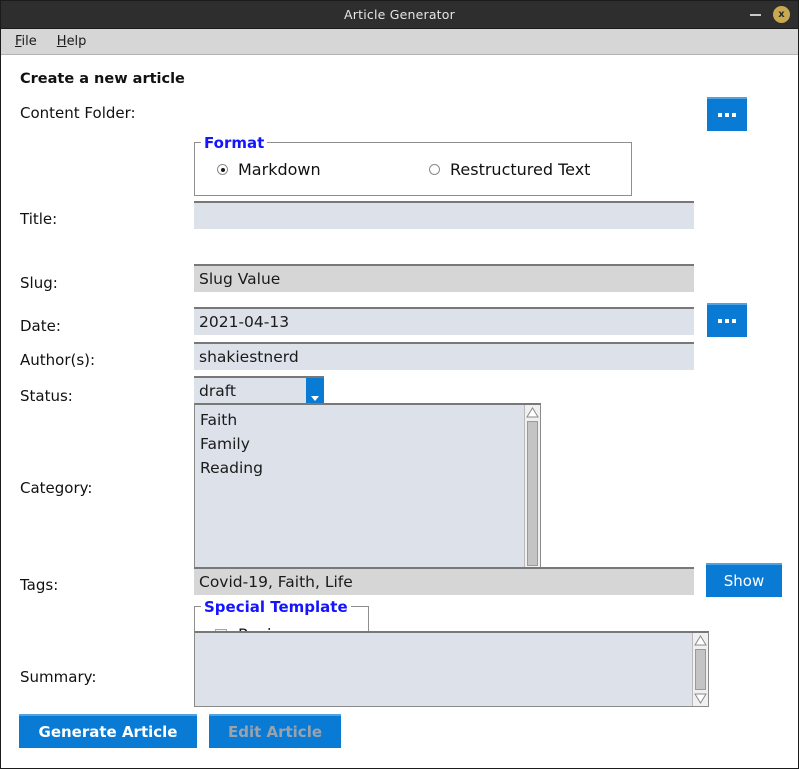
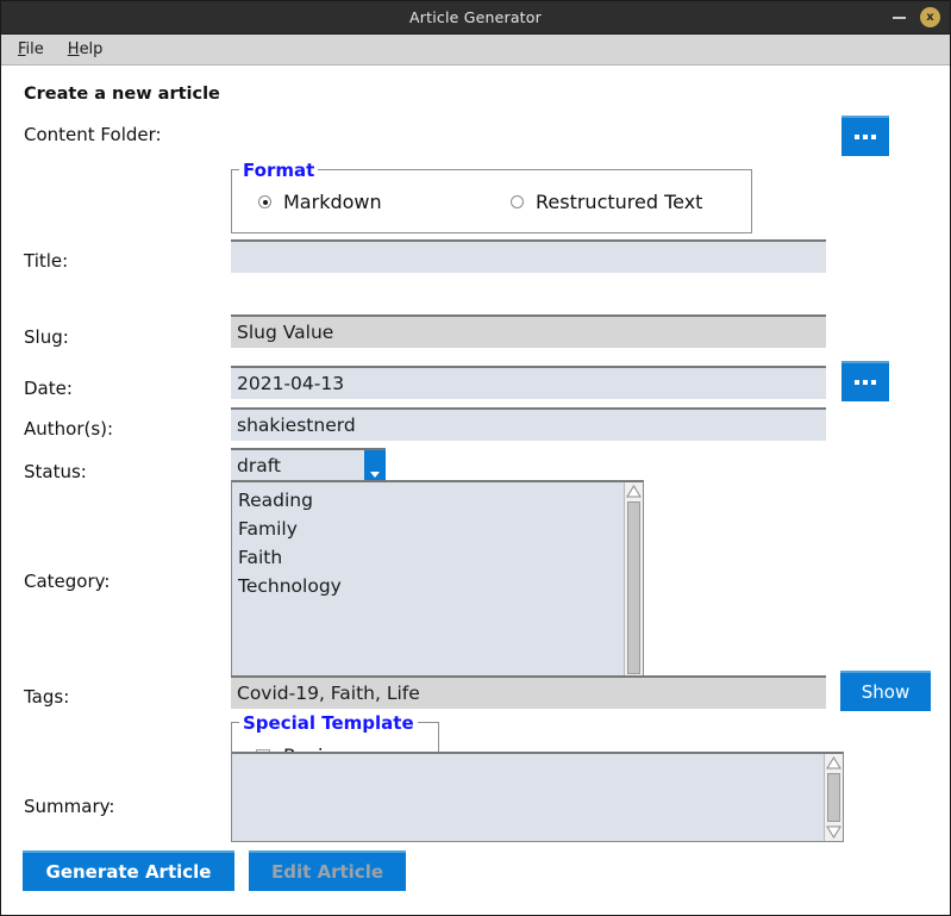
  Article Generator
  x
  File
  Help
  Create a new article
  Content Folder:
  Format
  Markdown
  Restructured Text
  Title:
  Slug:
  Slug Value
  Date:
  2021-04-13
  Author(s):
  shakiestnerd
  Status:
  draft
  Category:
- Faith
+ Reading
  Family
- Reading
+ Faith
+ Technology
  Tags:
  Covid-19, Faith, Life
  Show
  Special Template
  Summary:
  Generate Article
  Edit Article
